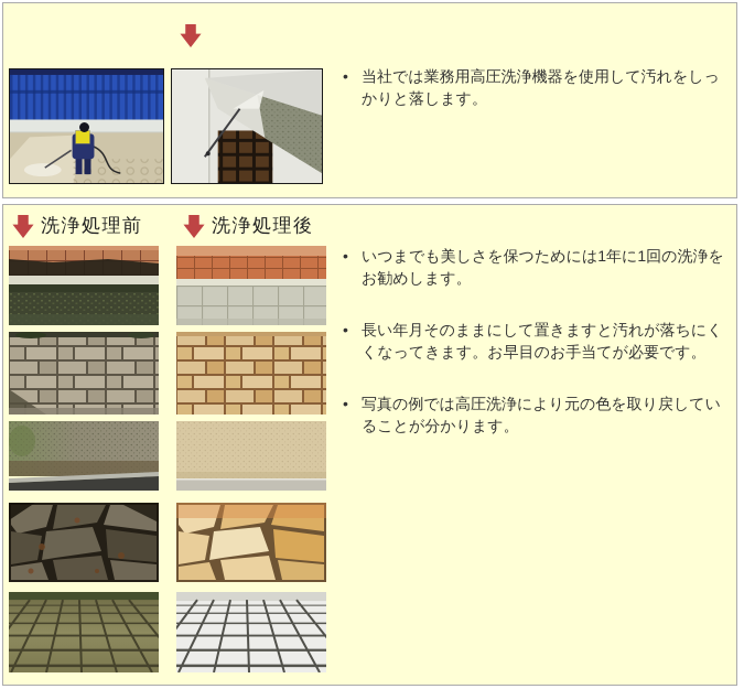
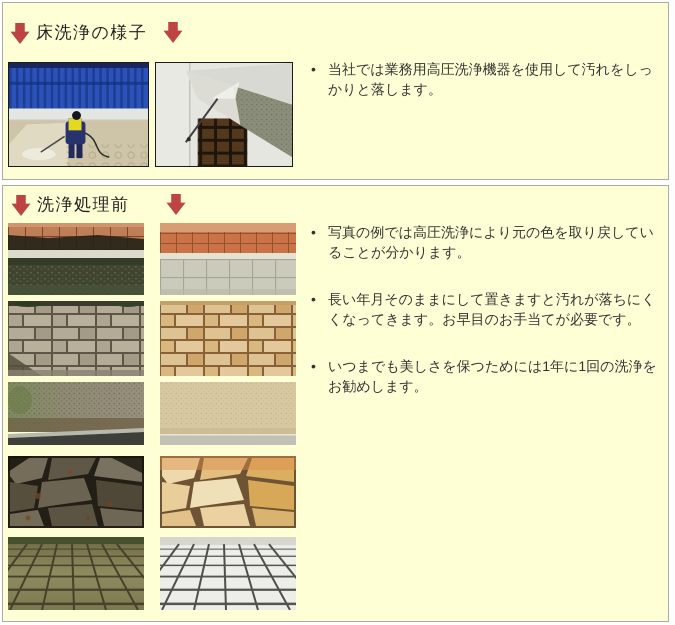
+ 床洗浄の様子
  当社では業務用高圧洗浄機器を使用して汚れをしっかりと落します。
  洗浄処理前
- 洗浄処理後
- いつまでも美しさを保つためには1年に1回の洗浄をお勧めします。
+ 写真の例では高圧洗浄により元の色を取り戻していることが分かります。
  長い年月そのままにして置きますと汚れが落ちにくくなってきます。お早目のお手当てが必要です。
- 写真の例では高圧洗浄により元の色を取り戻していることが分かります。
+ いつまでも美しさを保つためには1年に1回の洗浄をお勧めします。
